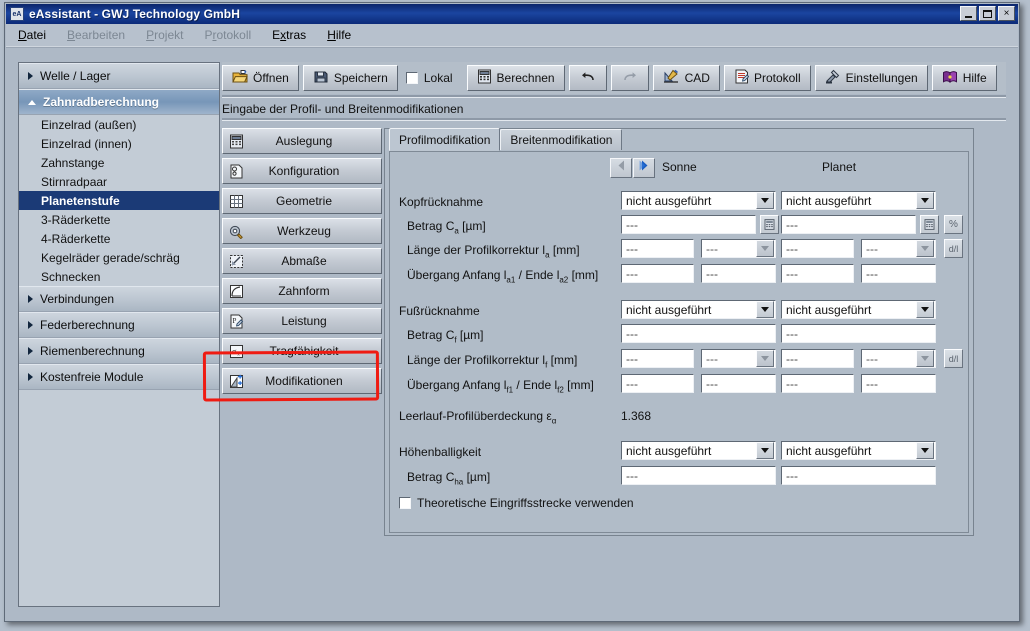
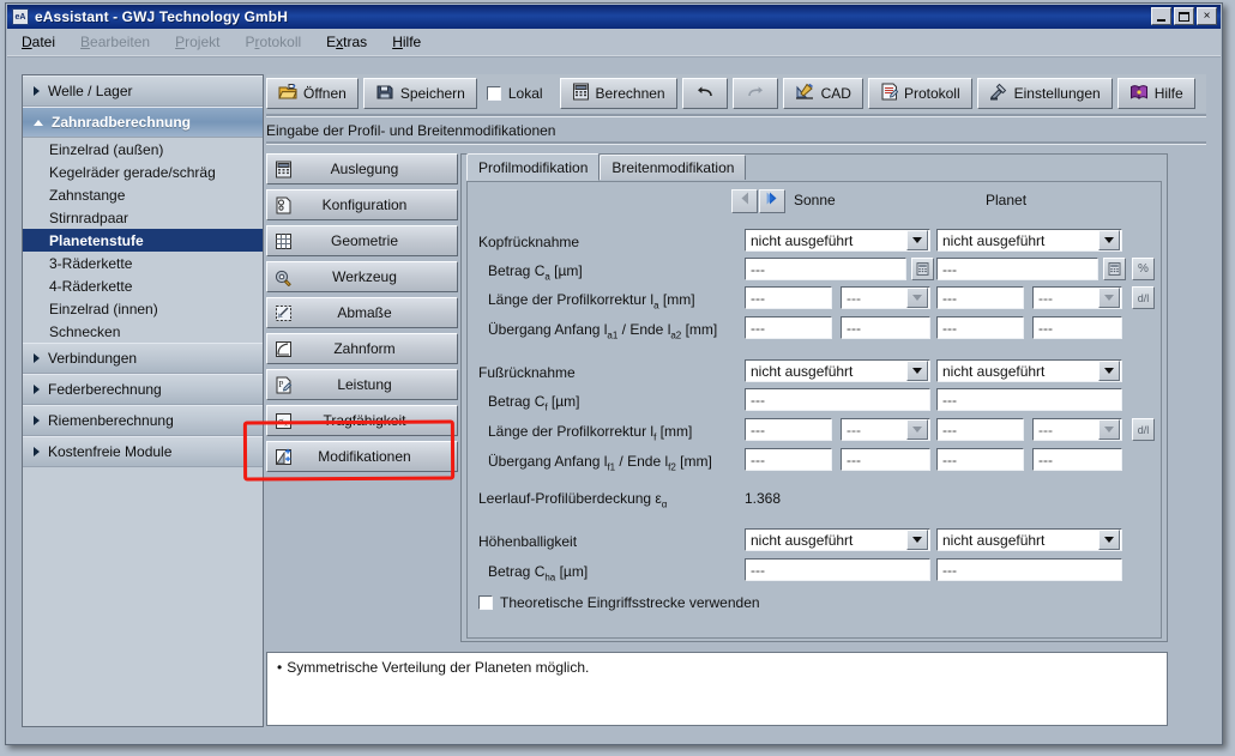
  eAssistant - GWJ Technology GmbH
  ×
  Datei
  Bearbeiten
  Projekt
  Protokoll
  Extras
  Hilfe
  Welle / Lager
  Zahnradberechnung
  Einzelrad (außen)
- Einzelrad (innen)
+ Kegelräder gerade/schräg
  Zahnstange
  Stirnradpaar
  Planetenstufe
  3-Räderkette
  4-Räderkette
- Kegelräder gerade/schräg
+ Einzelrad (innen)
  Schnecken
  Verbindungen
  Federberechnung
  Riemenberechnung
  Kostenfreie Module
  Öffnen
  Speichern
  Lokal
  Berechnen
  CAD
  Protokoll
  Einstellungen
  Hilfe
  Eingabe der Profil- und Breitenmodifikationen
  Auslegung
  Konfiguration
  Geometrie
  Werkzeug
  Abmaße
  Zahnform
  P
  Leistung
  σ
  Tragfähigkeit
  Modifikationen
  Profilmodifikation
  Breitenmodifikation
  Sonne
  Planet
  Kopfrücknahme
  nicht ausgeführt
  nicht ausgeführt
  Betrag Ca [µm]
  ---
  ---
  %
  Länge der Profilkorrektur la [mm]
  ---
  ---
  ---
  ---
  d/l
  Übergang Anfang la1 / Ende la2 [mm]
  ---
  ---
  ---
  ---
  Fußrücknahme
  nicht ausgeführt
  nicht ausgeführt
  Betrag Cf [µm]
  ---
  ---
  Länge der Profilkorrektur lf [mm]
  ---
  ---
  ---
  ---
  d/l
  Übergang Anfang lf1 / Ende lf2 [mm]
  ---
  ---
  ---
  ---
  Leerlauf-Profilüberdeckung εα
  1.368
  Höhenballigkeit
  nicht ausgeführt
  nicht ausgeführt
  Betrag Cha [µm]
  ---
  ---
  Theoretische Eingriffsstrecke verwenden
+ • Symmetrische Verteilung der Planeten möglich.
